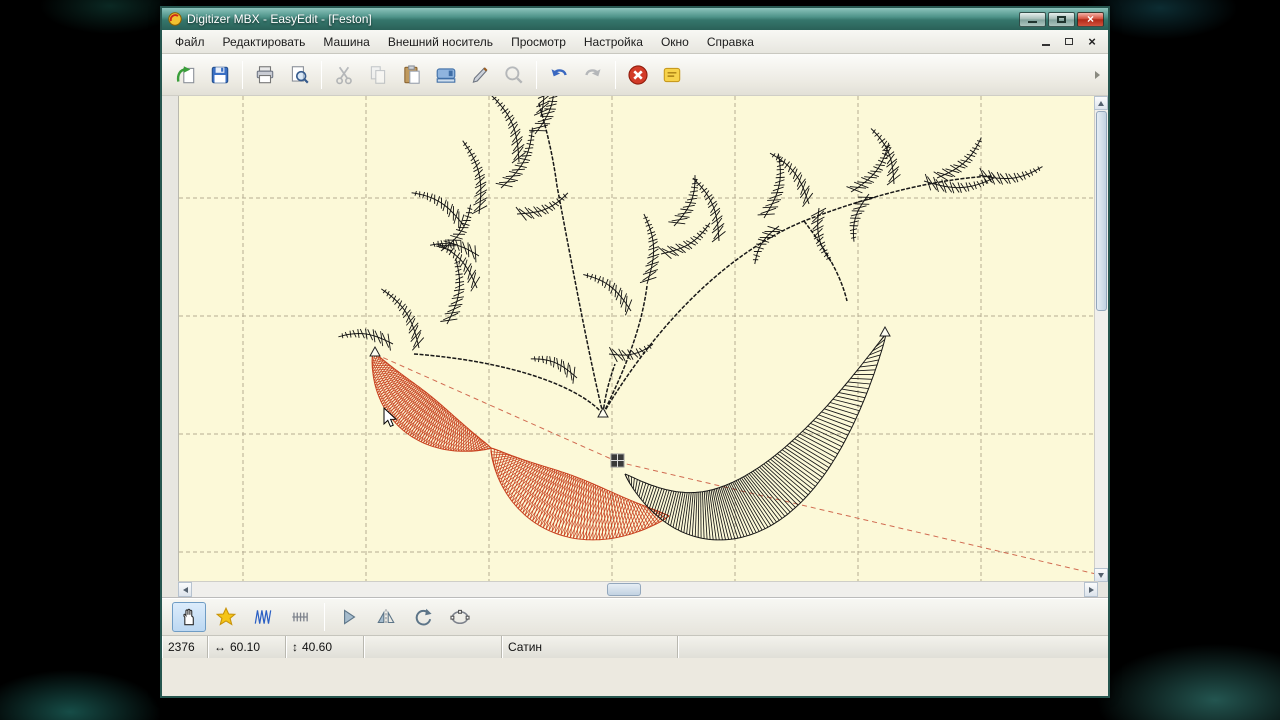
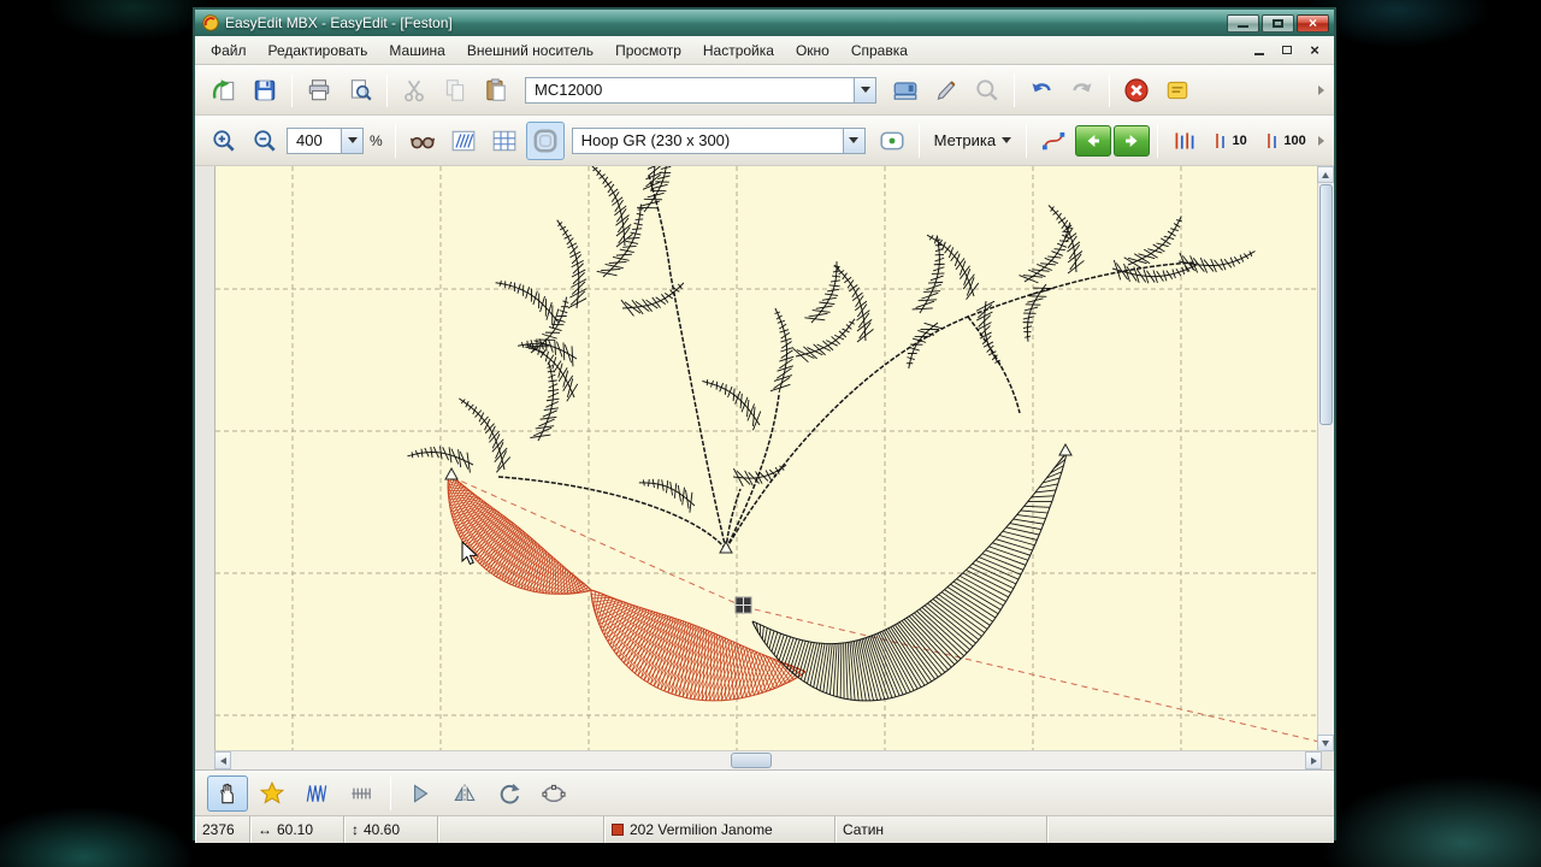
- Digitizer MBX - EasyEdit - [Feston]
+ EasyEdit MBX - EasyEdit - [Feston]
  ×
  Файл
  Редактировать
  Машина
  Внешний носитель
  Просмотр
  Настройка
  Окно
  Справка
  ×
+ MC12000
+ 400
+ %
+ Hoop GR (230 x 300)
+ Метрика
+ 10
+ 100
  2376
  ↔
  60.10
  ↕
  40.60
+ 202 Vermilion Janome
  Сатин
